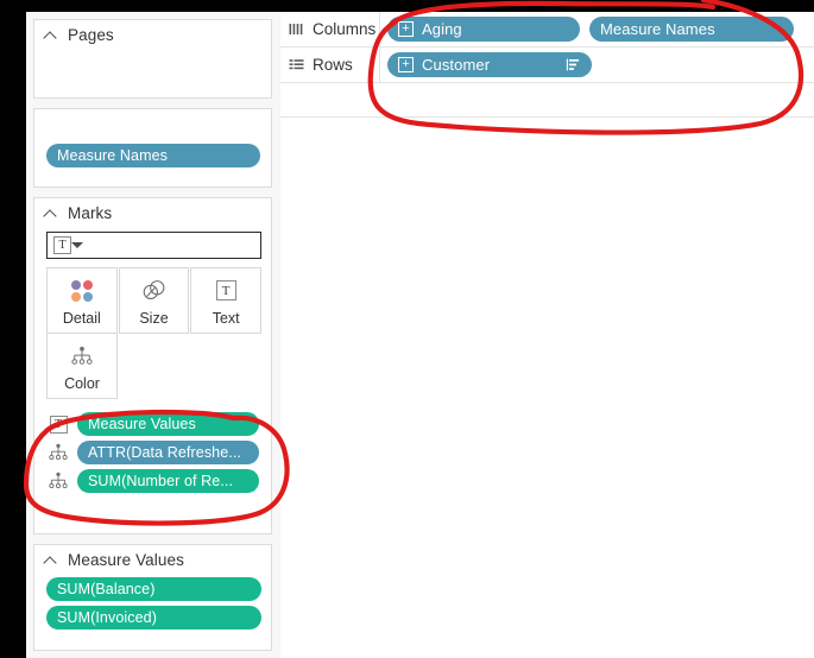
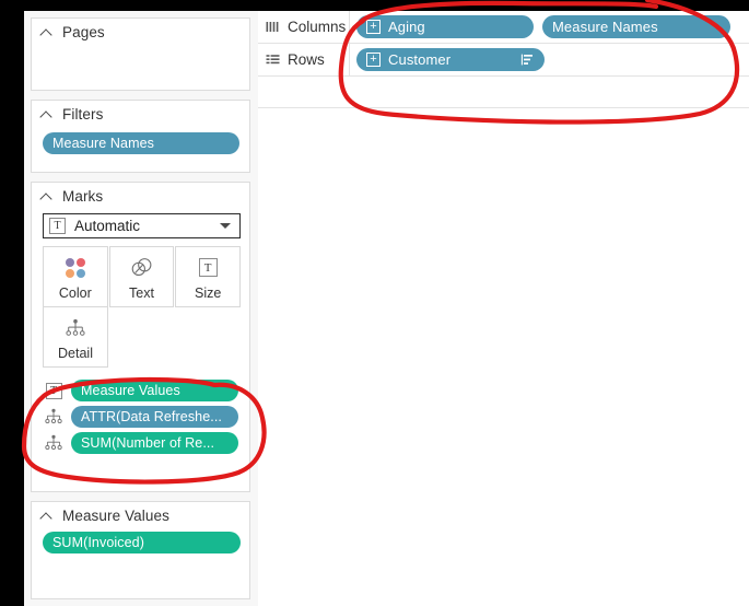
  Pages
+ Filters
  Measure Names
  Marks
  T
+ Automatic
- Detail
+ Color
- Size
+ Text
  T
- Text
+ Size
- Color
+ Detail
  Measure Values
  ATTR(Data Refreshe...
  SUM(Number of Re...
  Measure Values
- SUM(Balance)
  SUM(Invoiced)
  Columns
  +
  Aging
  Measure Names
  Rows
  +
  Customer
